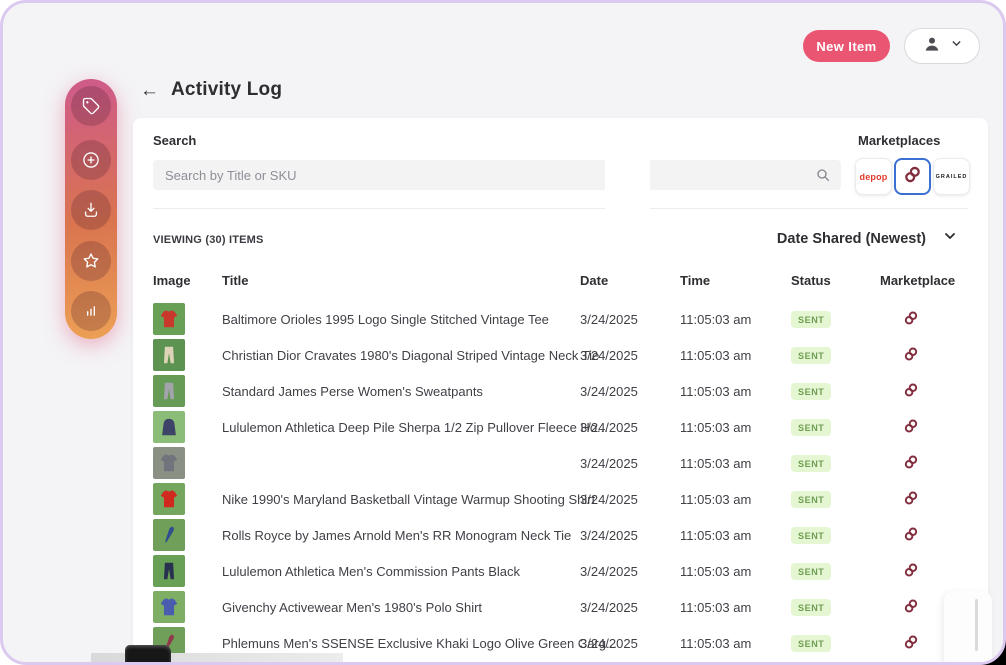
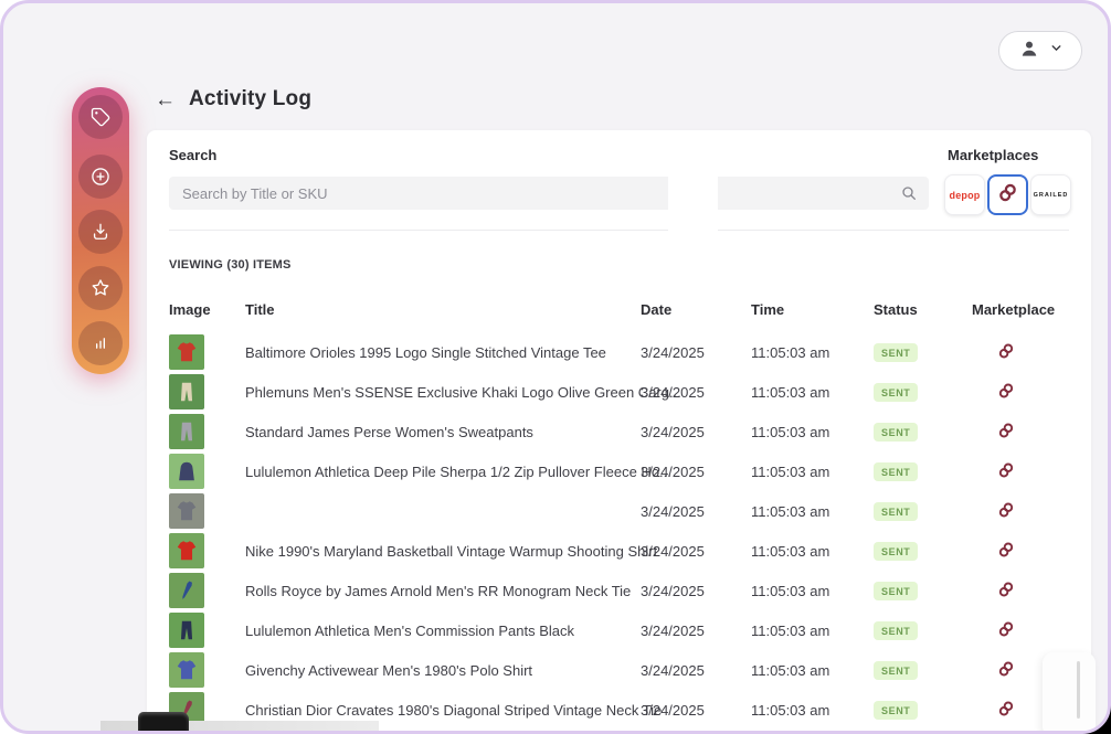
- New Item
  ←
  Activity Log
  Search
  Search by Title or SKU
  Marketplaces
  depop
  VIEWING (30) ITEMS
- Date Shared (Newest)
  Image
  Title
  Date
  Time
  Status
  Marketplace
  Baltimore Orioles 1995 Logo Single Stitched Vintage Tee
  3/24/2025
  11:05:03 am
  SENT
- Christian Dior Cravates 1980's Diagonal Striped Vintage Neck Tie
+ Phlemuns Men's SSENSE Exclusive Khaki Logo Olive Green Carg...
  3/24/2025
  11:05:03 am
  SENT
  Standard James Perse Women's Sweatpants
  3/24/2025
  11:05:03 am
  SENT
  Lululemon Athletica Deep Pile Sherpa 1/2 Zip Pullover Fleece Ho...
  3/24/2025
  11:05:03 am
  SENT
  3/24/2025
  11:05:03 am
  SENT
  Nike 1990's Maryland Basketball Vintage Warmup Shooting Shirt
  3/24/2025
  11:05:03 am
  SENT
  Rolls Royce by James Arnold Men's RR Monogram Neck Tie
  3/24/2025
  11:05:03 am
  SENT
  Lululemon Athletica Men's Commission Pants Black
  3/24/2025
  11:05:03 am
  SENT
  Givenchy Activewear Men's 1980's Polo Shirt
  3/24/2025
  11:05:03 am
  SENT
- Phlemuns Men's SSENSE Exclusive Khaki Logo Olive Green Carg...
+ Christian Dior Cravates 1980's Diagonal Striped Vintage Neck Tie
  3/24/2025
  11:05:03 am
  SENT
